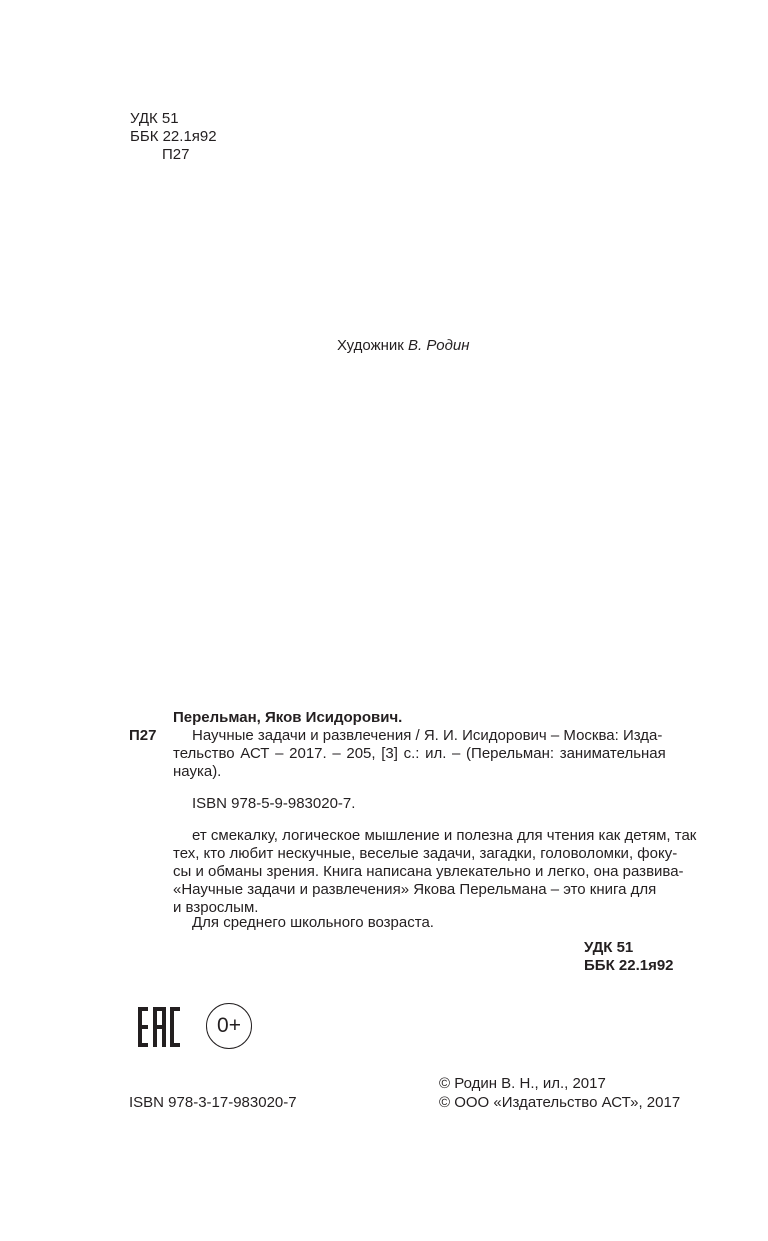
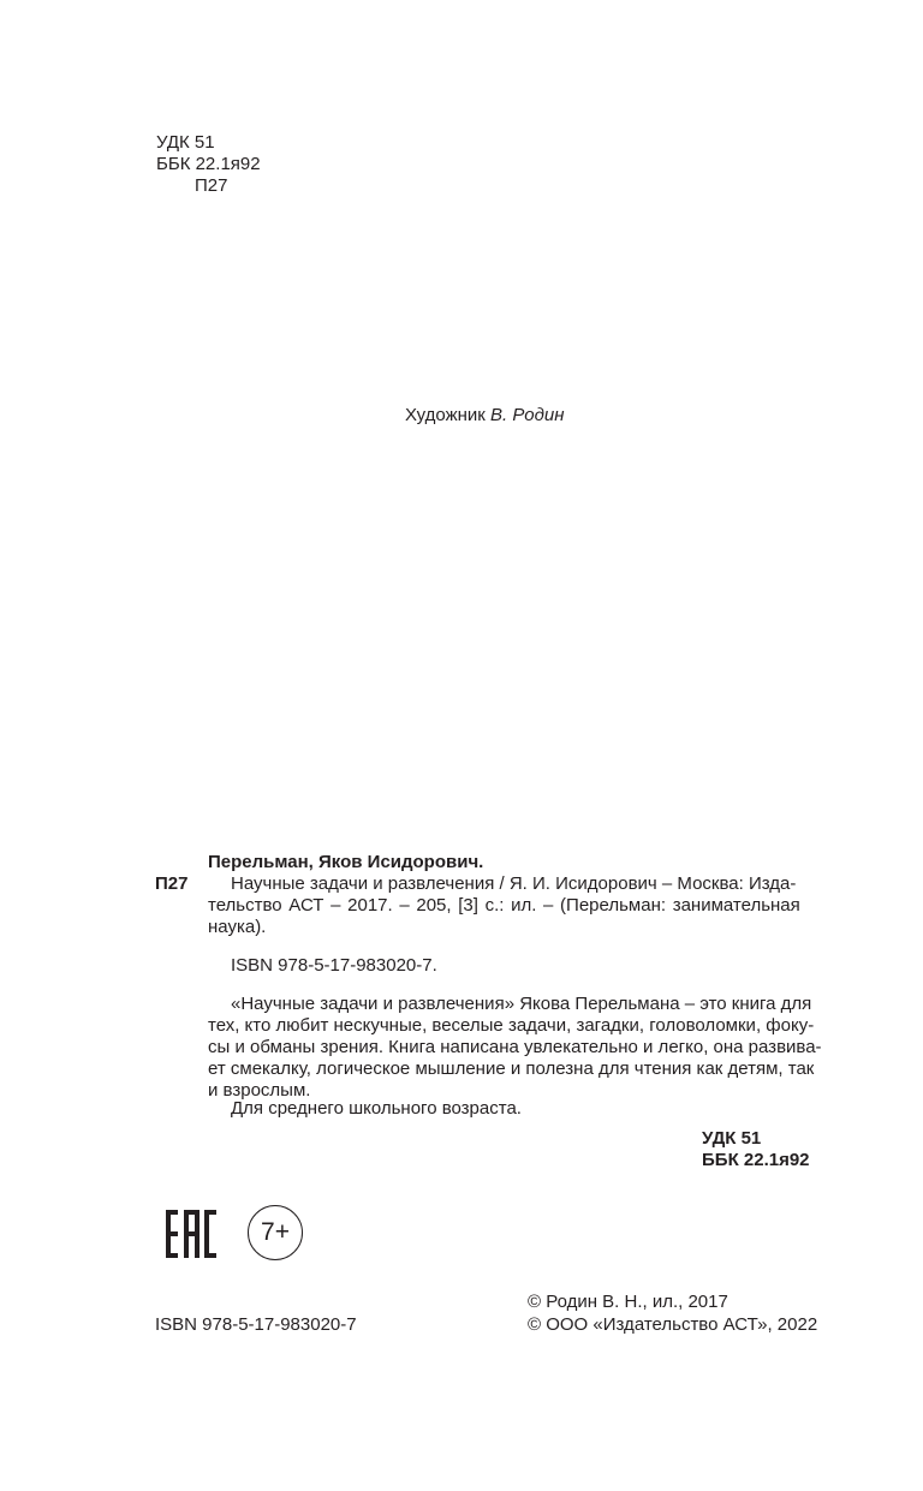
  УДК 51
  ББК 22.1я92
  П27
  Художник В. Родин
  Перельман, Яков Исидорович.
  П27
  Научные задачи и развлечения / Я. И. Исидорович – Москва: Изда-
  тельство АСТ – 2017. – 205, [3] с.: ил. – (Перельман: занимательная
  наука).
- ISBN 978-5-9-983020-7.
+ ISBN 978-5-17-983020-7.
- ет смекалку, логическое мышление и полезна для чтения как детям, так
+ «Научные задачи и развлечения» Якова Перельмана – это книга для
  тех, кто любит нескучные, веселые задачи, загадки, головоломки, фоку-
  сы и обманы зрения. Книга написана увлекательно и легко, она развива-
- «Научные задачи и развлечения» Якова Перельмана – это книга для
+ ет смекалку, логическое мышление и полезна для чтения как детям, так
  и взрослым.
  Для среднего школьного возраста.
  УДК 51
  ББК 22.1я92
- 0+
+ 7+
  © Родин В. Н., ил., 2017
- ISBN 978-3-17-983020-7
+ ISBN 978-5-17-983020-7
- © ООО «Издательство АСТ», 2017
+ © ООО «Издательство АСТ», 2022
